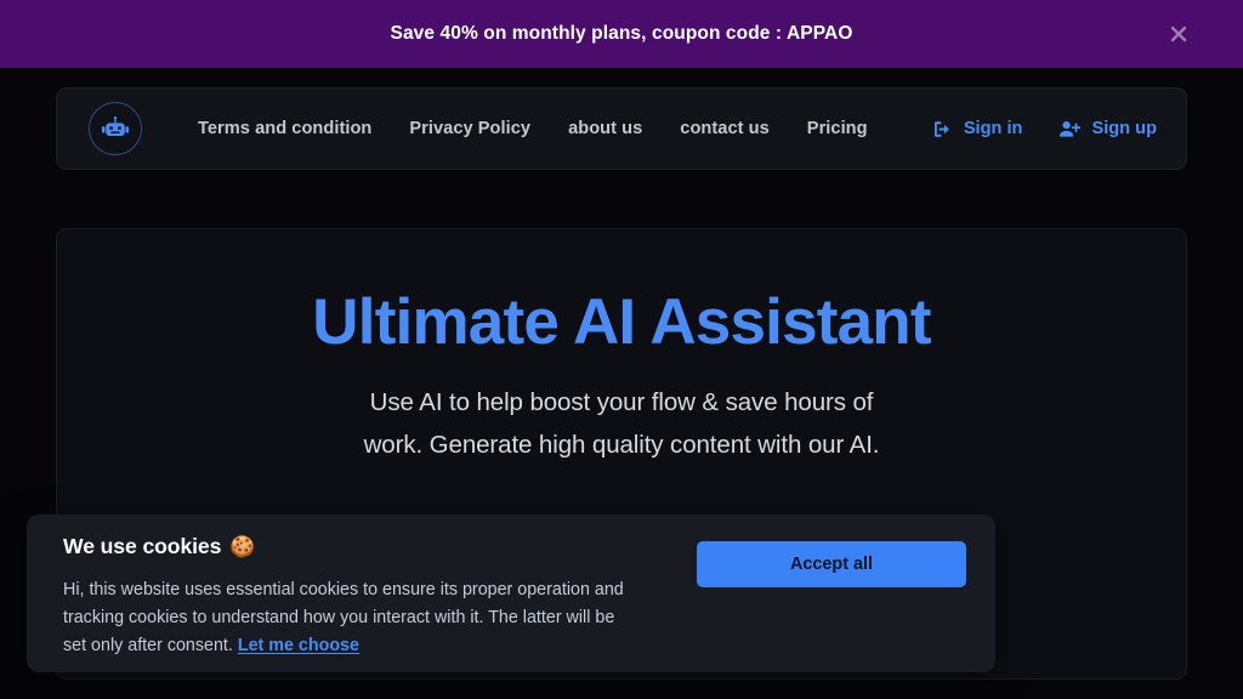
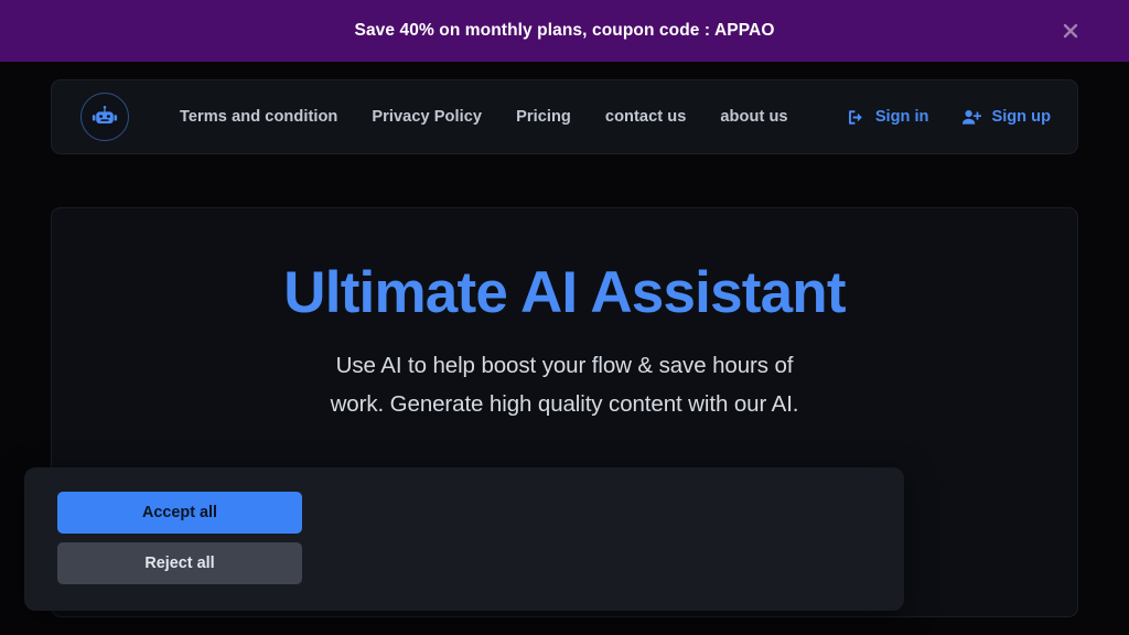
  Save 40% on monthly plans, coupon code : APPAO
  Terms and condition
  Privacy Policy
- about us
+ Pricing
  contact us
- Pricing
+ about us
  Sign in
  Sign up
  Ultimate AI Assistant
  Use AI to help boost your flow & save hours of
  work. Generate high quality content with our AI.
- We use cookies
- 🍪
- Hi, this website uses essential cookies to ensure its proper operation and tracking cookies to understand how you interact with it. The latter will be set only after consent. Let me choose
  Accept all
+ Reject all
